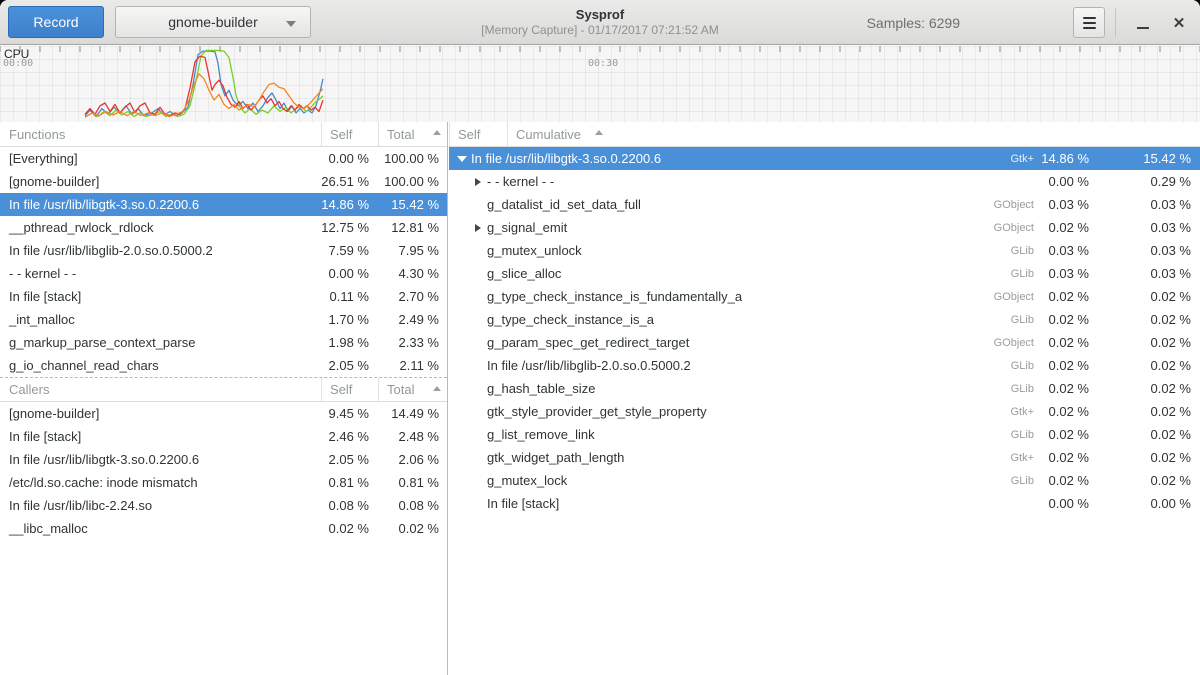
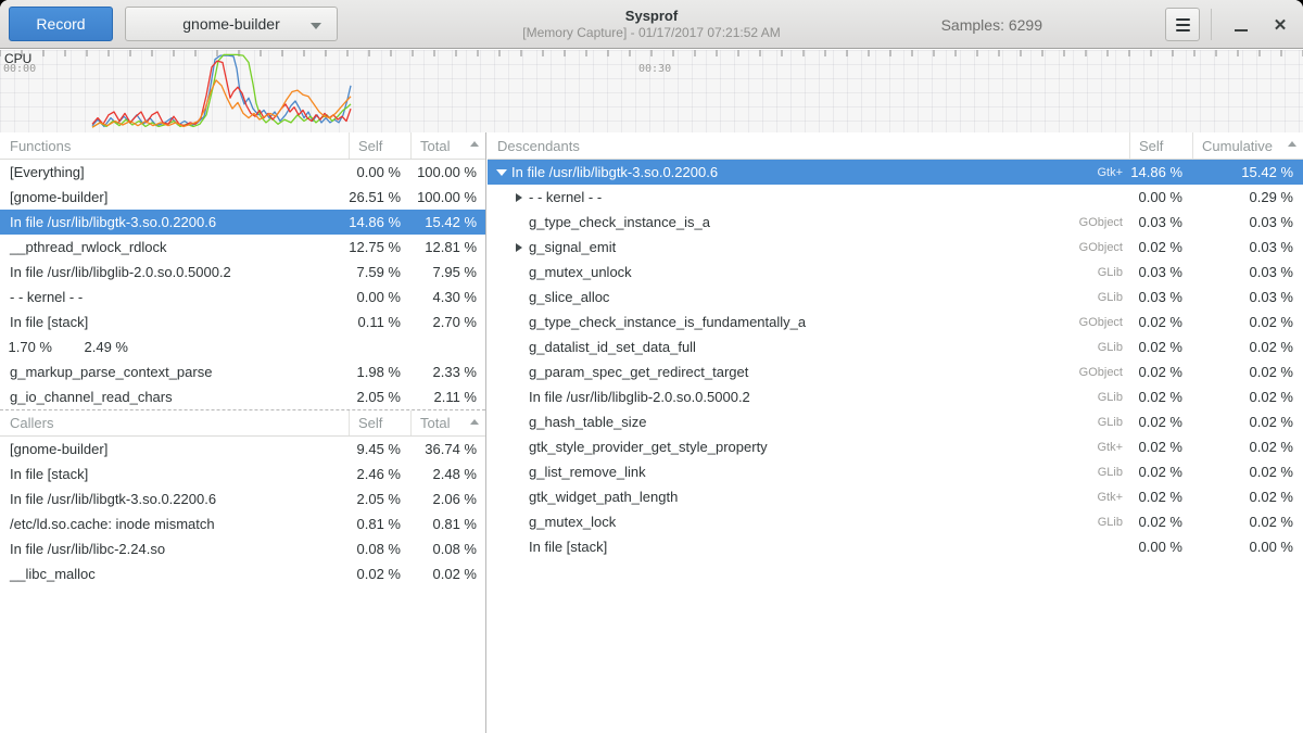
  Record
  gnome-builder
  Sysprof
  [Memory Capture] - 01/17/2017 07:21:52 AM
  Samples: 6299
  ✕
  CPU
  00:00
  00:30
  Functions
  Self
  Total
  [Everything]
  0.00 %
  100.00 %
  [gnome-builder]
  26.51 %
  100.00 %
  In file /usr/lib/libgtk-3.so.0.2200.6
  14.86 %
  15.42 %
  __pthread_rwlock_rdlock
  12.75 %
  12.81 %
  In file /usr/lib/libglib-2.0.so.0.5000.2
  7.59 %
  7.95 %
  - - kernel - -
  0.00 %
  4.30 %
  In file [stack]
  0.11 %
  2.70 %
- _int_malloc
  1.70 %
  2.49 %
  g_markup_parse_context_parse
  1.98 %
  2.33 %
  g_io_channel_read_chars
  2.05 %
  2.11 %
  Callers
  Self
  Total
  [gnome-builder]
  9.45 %
- 14.49 %
+ 36.74 %
  In file [stack]
  2.46 %
  2.48 %
  In file /usr/lib/libgtk-3.so.0.2200.6
  2.05 %
  2.06 %
  /etc/ld.so.cache: inode mismatch
  0.81 %
  0.81 %
  In file /usr/lib/libc-2.24.so
  0.08 %
  0.08 %
  __libc_malloc
  0.02 %
  0.02 %
+ Descendants
  Self
  Cumulative
  In file /usr/lib/libgtk-3.so.0.2200.6
  Gtk+
  14.86 %
  15.42 %
  - - kernel - -
  0.00 %
  0.29 %
- g_datalist_id_set_data_full
+ g_type_check_instance_is_a
  GObject
  0.03 %
  0.03 %
  g_signal_emit
  GObject
  0.02 %
  0.03 %
  g_mutex_unlock
  GLib
  0.03 %
  0.03 %
  g_slice_alloc
  GLib
  0.03 %
  0.03 %
  g_type_check_instance_is_fundamentally_a
  GObject
  0.02 %
  0.02 %
- g_type_check_instance_is_a
+ g_datalist_id_set_data_full
  GLib
  0.02 %
  0.02 %
  g_param_spec_get_redirect_target
  GObject
  0.02 %
  0.02 %
  In file /usr/lib/libglib-2.0.so.0.5000.2
  GLib
  0.02 %
  0.02 %
  g_hash_table_size
  GLib
  0.02 %
  0.02 %
  gtk_style_provider_get_style_property
  Gtk+
  0.02 %
  0.02 %
  g_list_remove_link
  GLib
  0.02 %
  0.02 %
  gtk_widget_path_length
  Gtk+
  0.02 %
  0.02 %
  g_mutex_lock
  GLib
  0.02 %
  0.02 %
  In file [stack]
  0.00 %
  0.00 %
